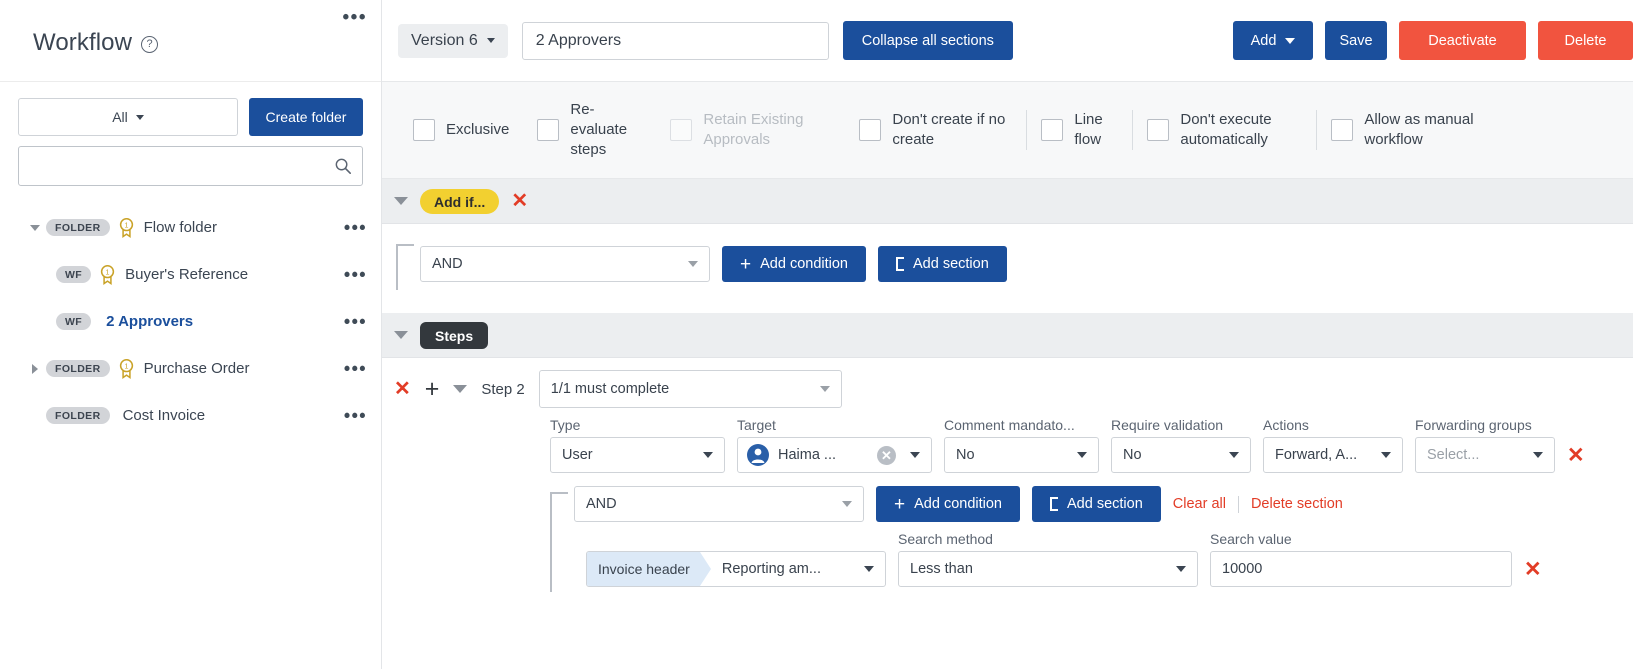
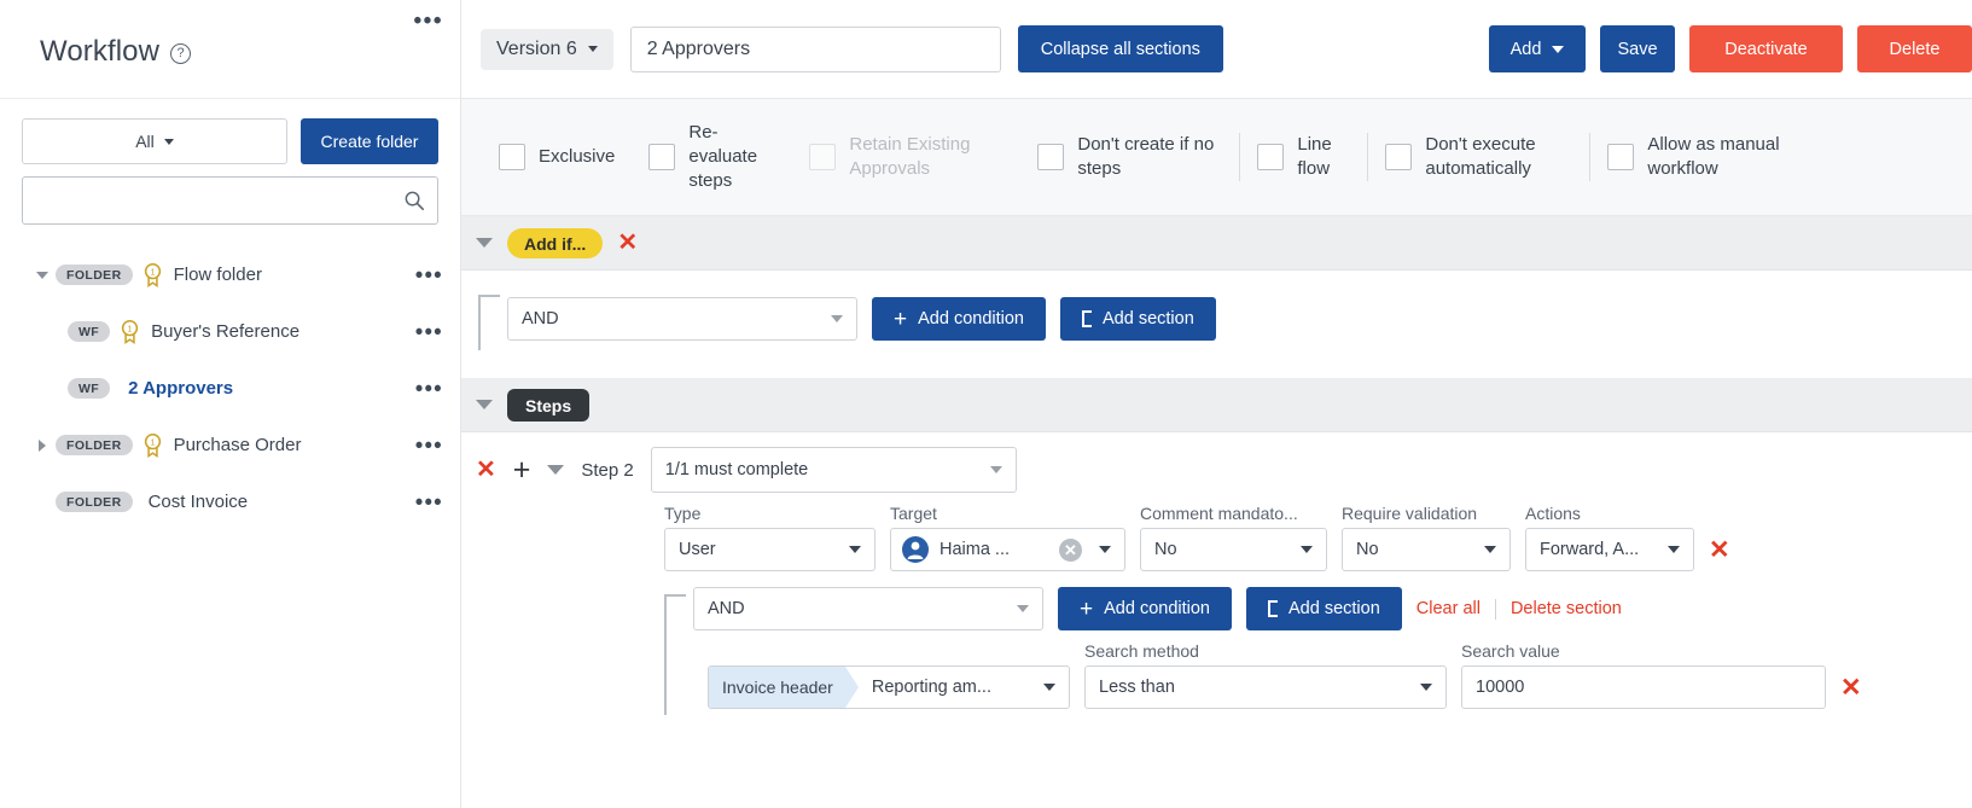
  •••
  Workflow
  ?
  All
  Create folder
  FOLDER
  1
  Flow folder
  •••
  WF
  1
  Buyer's Reference
  •••
  WF
  2 Approvers
  •••
  FOLDER
  1
  Purchase Order
  •••
  FOLDER
  Cost Invoice
  •••
  Version 6
  2 Approvers
  Collapse all sections
  Add
  Save
  Deactivate
  Delete
  Exclusive
  Re-evaluate steps
  Retain Existing Approvals
- Don't create if no create
+ Don't create if no steps
  Line flow
  Don't execute automatically
  Allow as manual workflow
  Add if...
  ✕
  AND
  +
  Add condition
  Add section
  Steps
  ✕
  +
  Step 2
  1/1 must complete
  Type
  User
  Target
  Haima ...
  ✕
  Comment mandato...
  No
  Require validation
  No
  Actions
  Forward, A...
- Forwarding groups
- Select...
  ✕
  AND
  +
  Add condition
  Add section
  Clear all
  Delete section
  Invoice header
  Reporting am...
  Search method
  Less than
  Search value
  10000
  ✕
